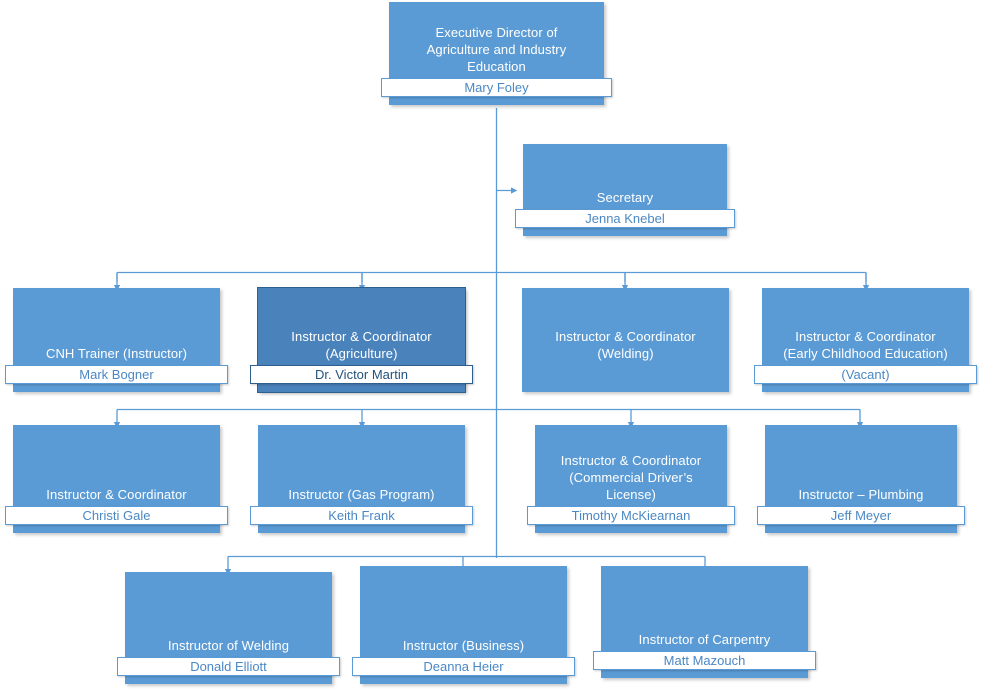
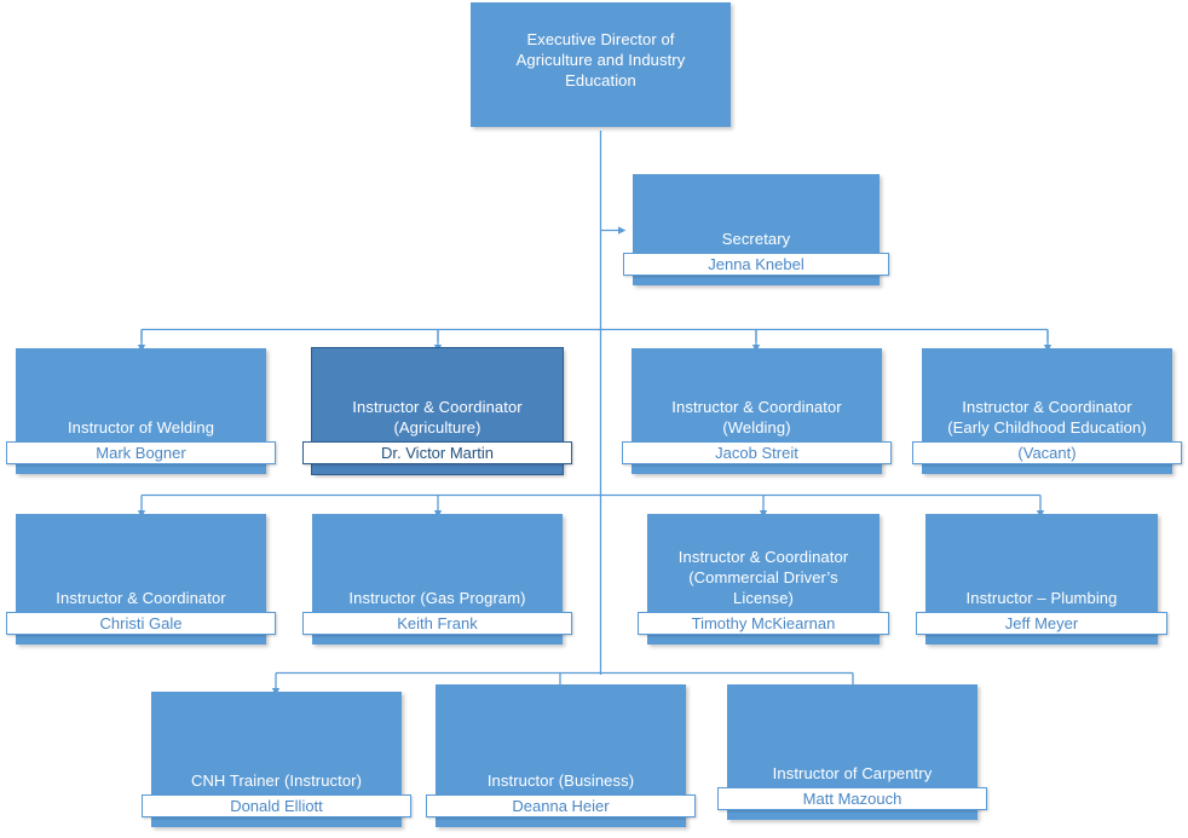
  Executive Director of
  Agriculture and Industry
  Education
- Mary Foley
  Secretary
  Jenna Knebel
- CNH Trainer (Instructor)
+ Instructor of Welding
  Mark Bogner
  Instructor & Coordinator
  (Agriculture)
  Dr. Victor Martin
  Instructor & Coordinator
  (Welding)
+ Jacob Streit
  Instructor & Coordinator
  (Early Childhood Education)
  (Vacant)
  Instructor & Coordinator
  Christi Gale
  Instructor (Gas Program)
  Keith Frank
  Instructor & Coordinator
  (Commercial Driver’s
  License)
  Timothy McKiearnan
  Instructor – Plumbing
  Jeff Meyer
- Instructor of Welding
+ CNH Trainer (Instructor)
  Donald Elliott
  Instructor (Business)
  Deanna Heier
  Instructor of Carpentry
  Matt Mazouch
